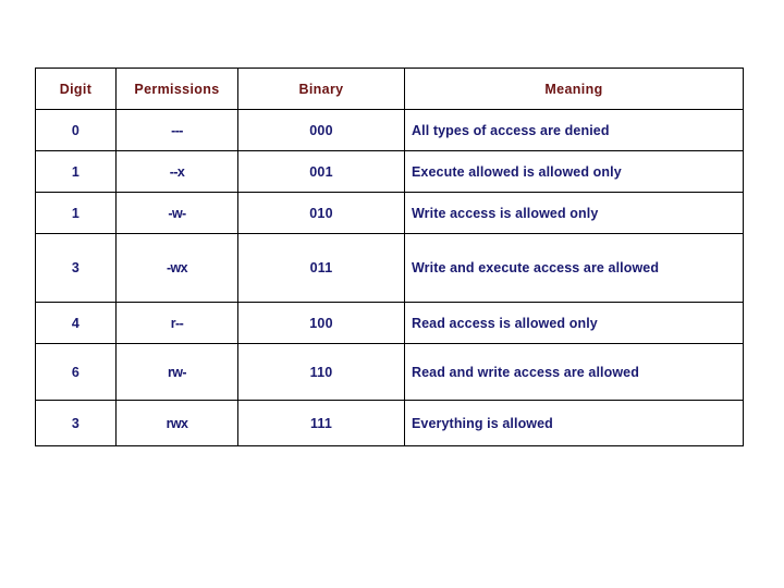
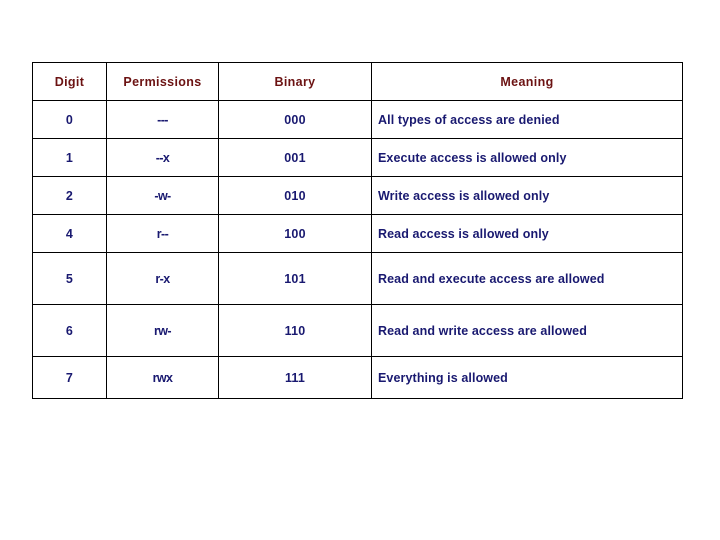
  Digit	Permissions	Binary	Meaning
  0	---	000	All types of access are denied
- 1	--x	001	Execute allowed is allowed only
+ 1	--x	001	Execute access is allowed only
- 1	-w-	010	Write access is allowed only
+ 2	-w-	010	Write access is allowed only
- 3	-wx	011	Write and execute access are allowed
  4	r--	100	Read access is allowed only
+ 5	r-x	101	Read and execute access are allowed
  6	rw-	110	Read and write access are allowed
- 3	rwx	111	Everything is allowed
+ 7	rwx	111	Everything is allowed
